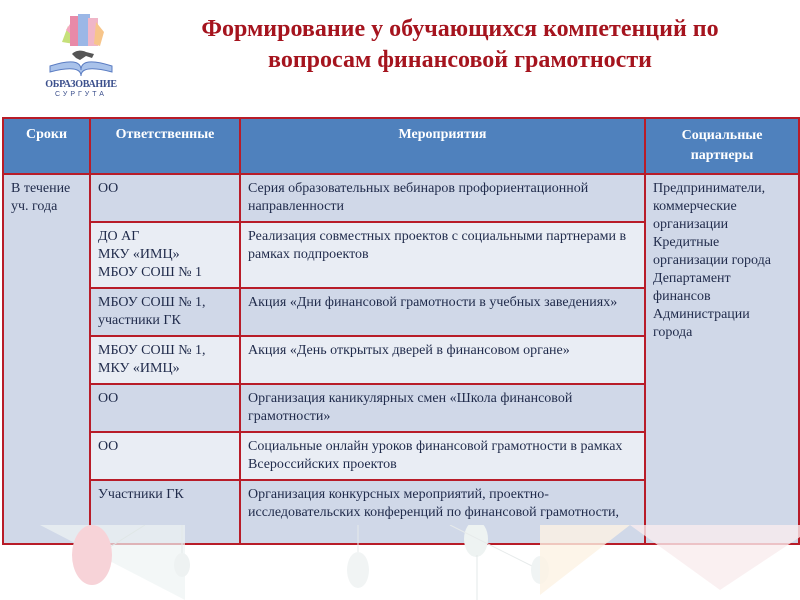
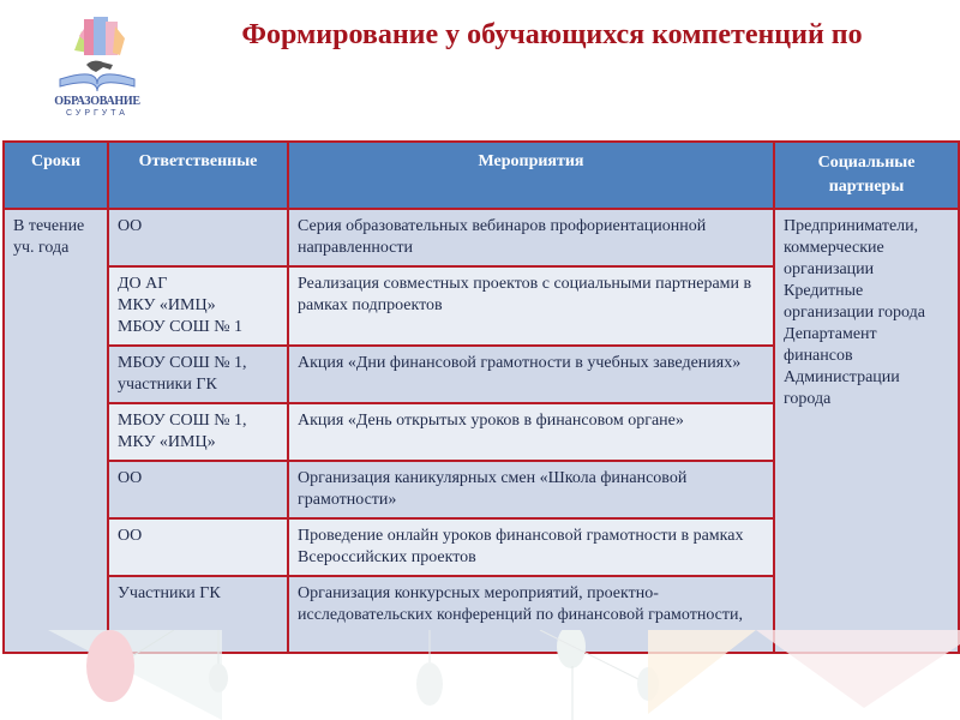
  ОБРАЗОВАНИЕ
  Формирование у обучающихся компетенций по
- вопросам финансовой грамотности
  Сроки	Ответственные	Мероприятия	Социальные партнеры
  В течение уч. года	ОО	Серия образовательных вебинаров профориентационной направленности	Предприниматели, коммерческие организации Кредитные организации города Департамент финансов Администрации города
  ДО АГ МКУ «ИМЦ» МБОУ СОШ № 1	Реализация совместных проектов с социальными партнерами в рамках подпроектов
  МБОУ СОШ № 1, участники ГК	Акция «Дни финансовой грамотности в учебных заведениях»
- МБОУ СОШ № 1, МКУ «ИМЦ»	Акция «День открытых дверей в финансовом органе»
+ МБОУ СОШ № 1, МКУ «ИМЦ»	Акция «День открытых уроков в финансовом органе»
  ОО	Организация каникулярных смен «Школа финансовой грамотности»
- ОО	Социальные онлайн уроков финансовой грамотности в рамках Всероссийских проектов
+ ОО	Проведение онлайн уроков финансовой грамотности в рамках Всероссийских проектов
  Участники ГК	Организация конкурсных мероприятий, проектно-исследовательских конференций по финансовой грамотности,
